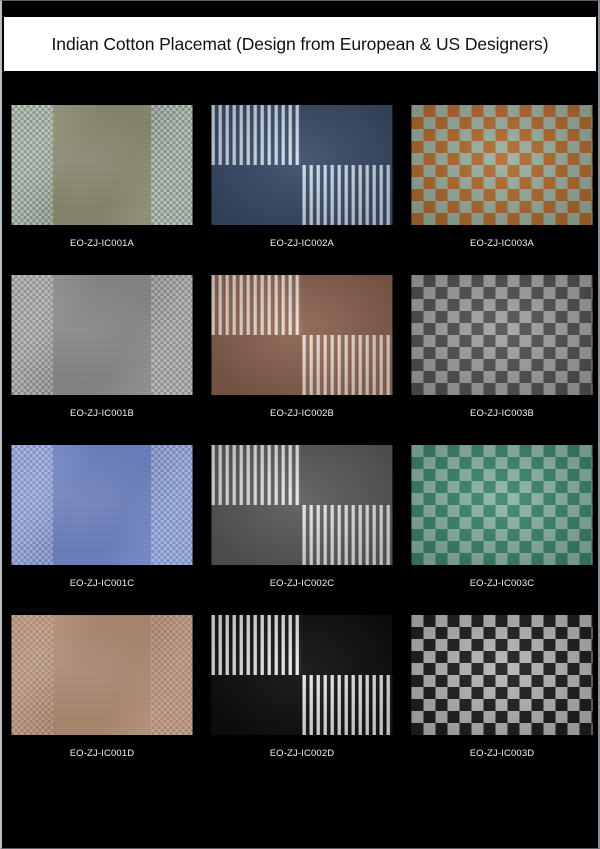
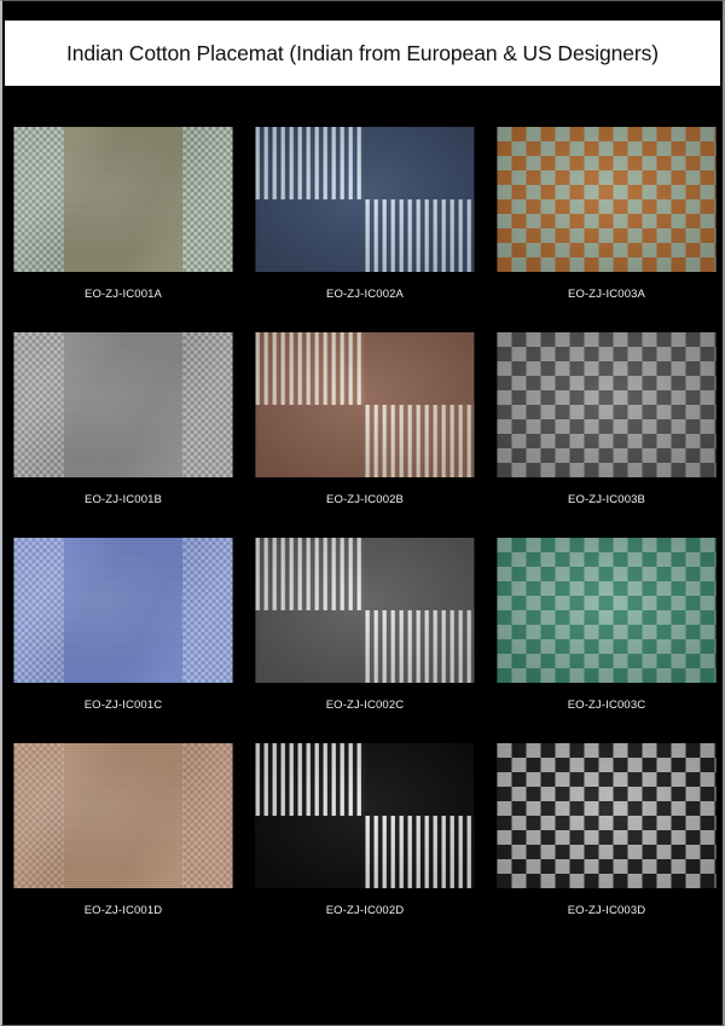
- Indian Cotton Placemat (Design from European & US Designers)
+ Indian Cotton Placemat (Indian from European & US Designers)
  EO-ZJ-IC001A
  EO-ZJ-IC002A
  EO-ZJ-IC003A
  EO-ZJ-IC001B
  EO-ZJ-IC002B
  EO-ZJ-IC003B
  EO-ZJ-IC001C
  EO-ZJ-IC002C
  EO-ZJ-IC003C
  EO-ZJ-IC001D
  EO-ZJ-IC002D
  EO-ZJ-IC003D
